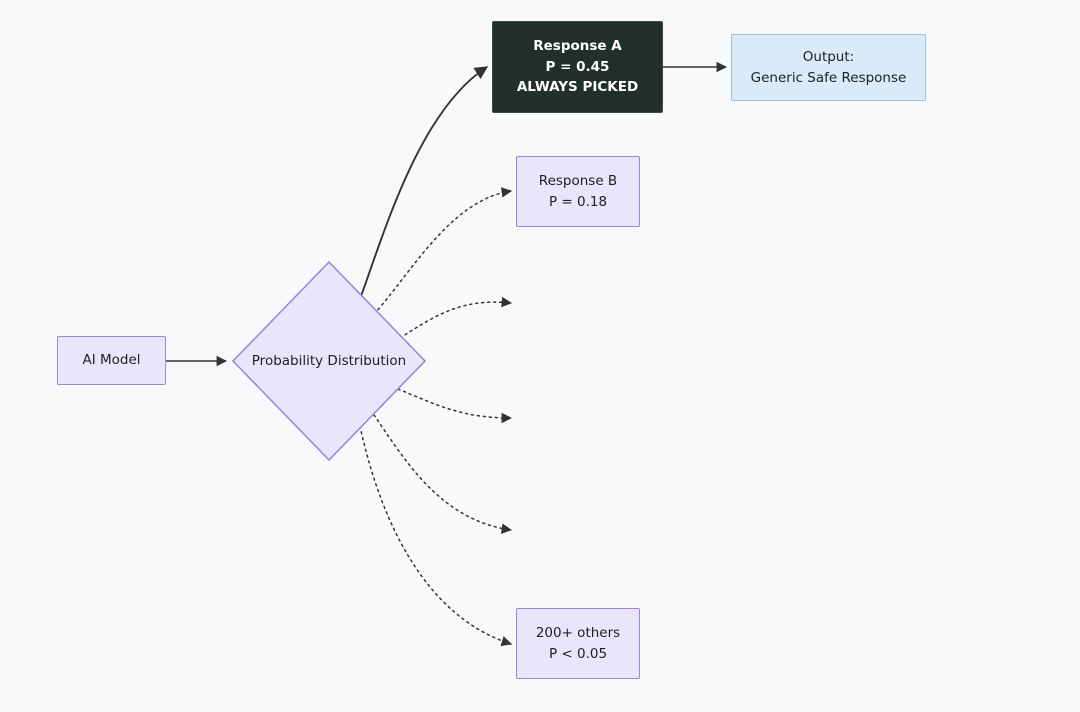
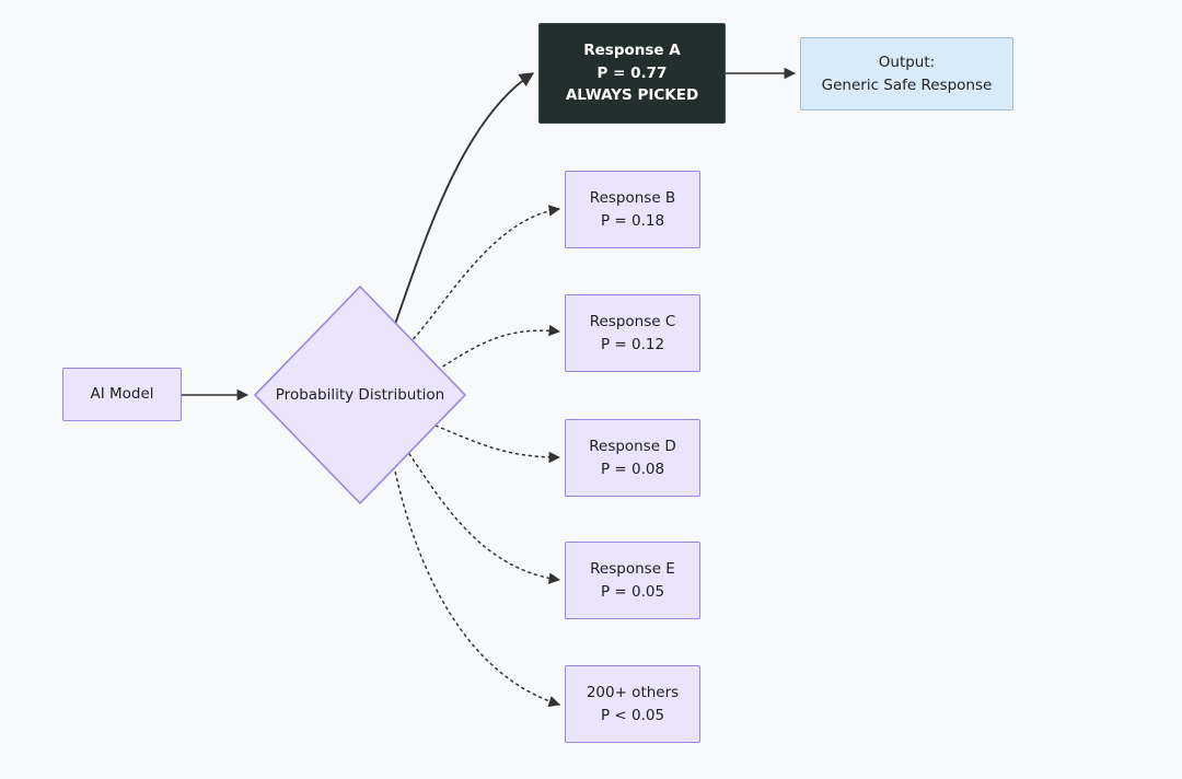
  AI Model
  Probability Distribution
  Response A
- P = 0.45
+ P = 0.77
  ALWAYS PICKED
  Output:
  Generic Safe Response
  Response B
  P = 0.18
+ Response C
+ P = 0.12
+ Response D
+ P = 0.08
+ Response E
+ P = 0.05
  200+ others
  P < 0.05
